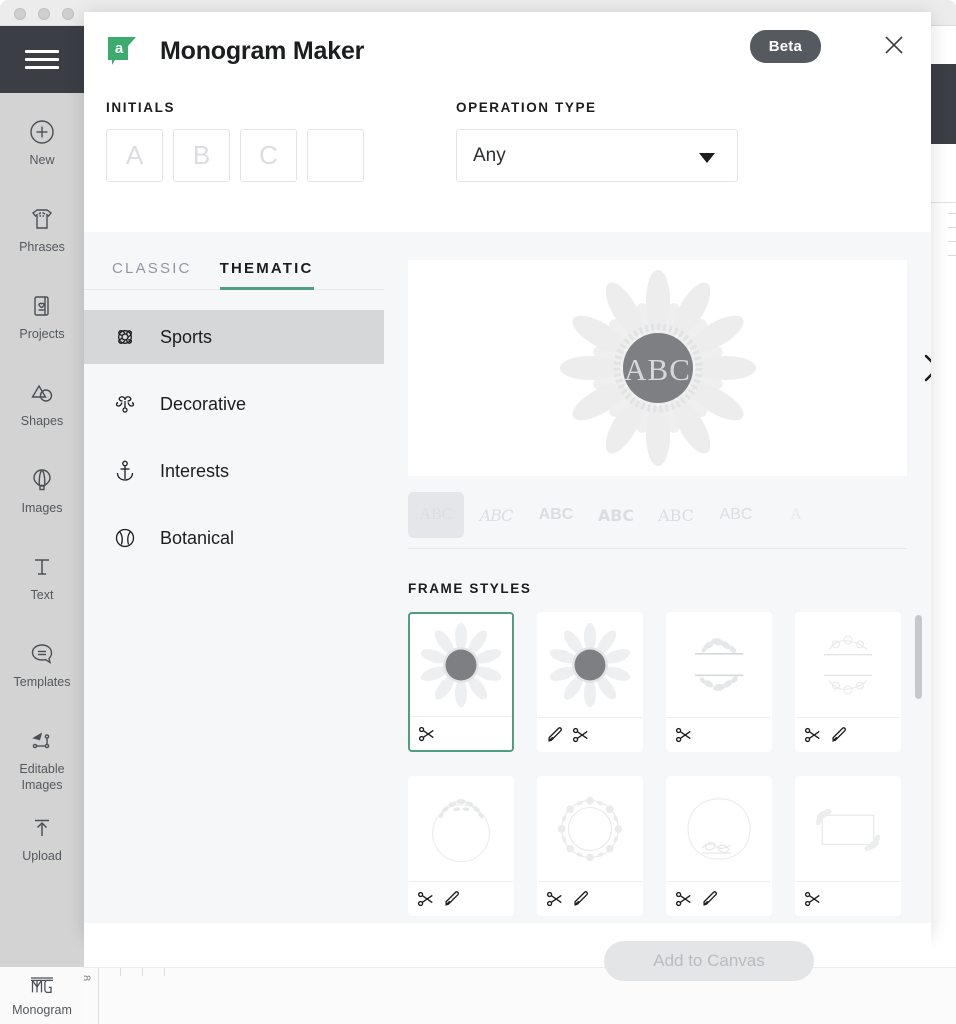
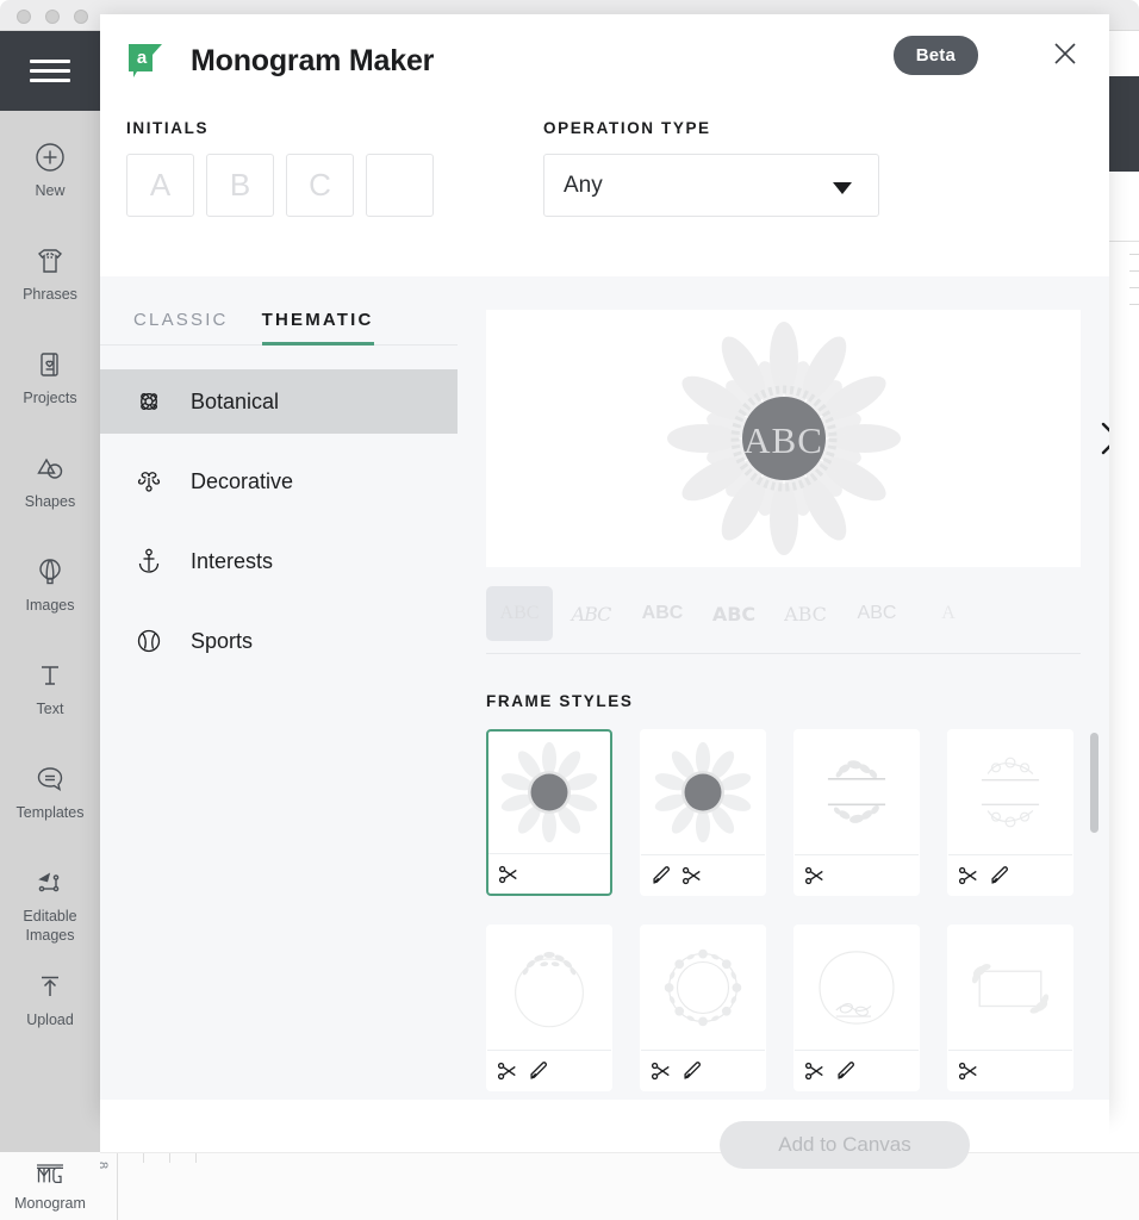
  New
  Phrases
  Projects
  Shapes
  Images
  Text
  Templates
  Editable Images
  Upload
  Monogram
  a
  Monogram Maker
  Beta
  INITIALS
  A
  B
  C
  OPERATION TYPE
  Any
  CLASSIC
  THEMATIC
- Sports
+ Botanical
  Decorative
  Interests
- Botanical
+ Sports
  ABC
  ABC
  ABC
  ABC
  ABC
  ABC
  FRAME STYLES
  Add to Canvas
